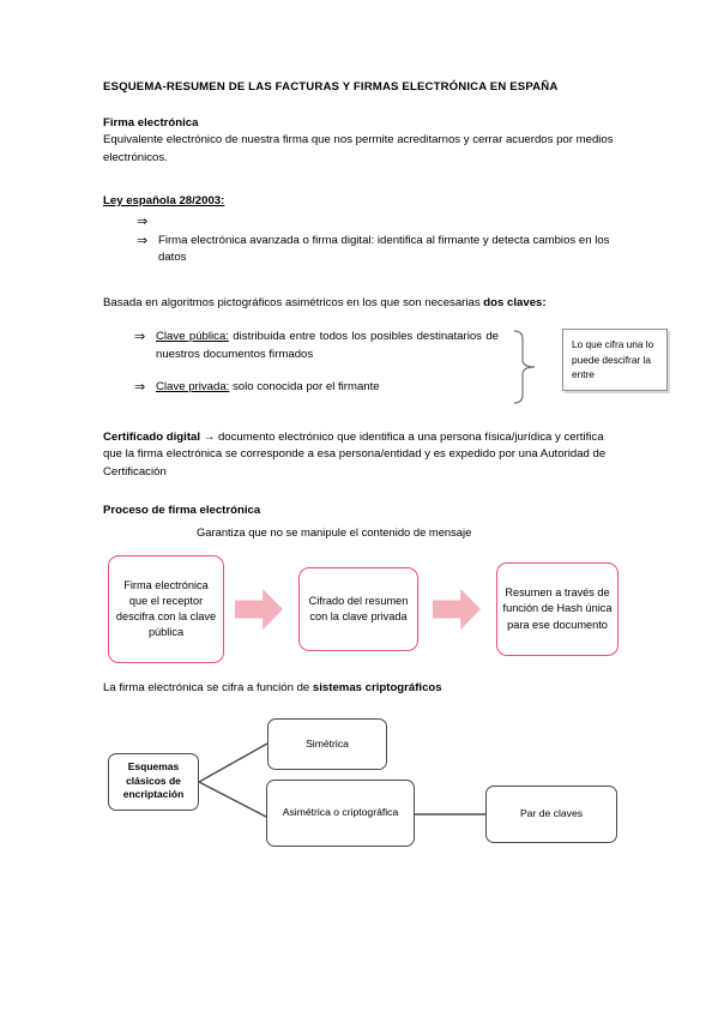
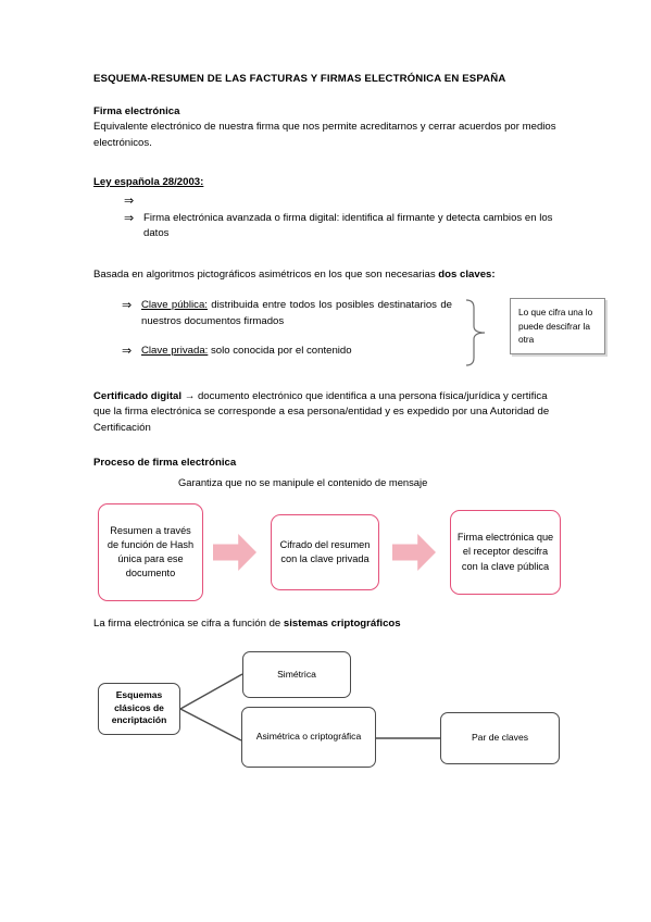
  ESQUEMA-RESUMEN DE LAS FACTURAS Y FIRMAS ELECTRÓNICA EN ESPAÑA
  Firma electrónica
  Equivalente electrónico de nuestra firma que nos permite acreditarnos y cerrar acuerdos por medios electrónicos.
  Ley española 28/2003:
  ⇒
  ⇒
  Firma electrónica avanzada o firma digital: identifica al firmante y detecta cambios en los datos
  Basada en algoritmos pictográficos asimétricos en los que son necesarias dos claves:
  ⇒
  Clave pública: distribuida entre todos los posibles destinatarios de nuestros documentos firmados
  ⇒
- Clave privada: solo conocida por el firmante
+ Clave privada: solo conocida por el contenido
- Lo que cifra una lo puede descifrar la entre
+ Lo que cifra una lo puede descifrar la otra
  Certificado digital → documento electrónico que identifica a una persona física/jurídica y certifica que la firma electrónica se corresponde a esa persona/entidad y es expedido por una Autoridad de Certificación
  Proceso de firma electrónica
  Garantiza que no se manipule el contenido de mensaje
- Firma electrónica que el receptor descifra con la clave pública
+ Resumen a través de función de Hash única para ese documento
  Cifrado del resumen con la clave privada
- Resumen a través de función de Hash única para ese documento
+ Firma electrónica que el receptor descifra con la clave pública
  La firma electrónica se cifra a función de sistemas criptográficos
  Esquemas clásicos de encriptación
  Simétrica
  Asimétrica o criptográfica
  Par de claves
